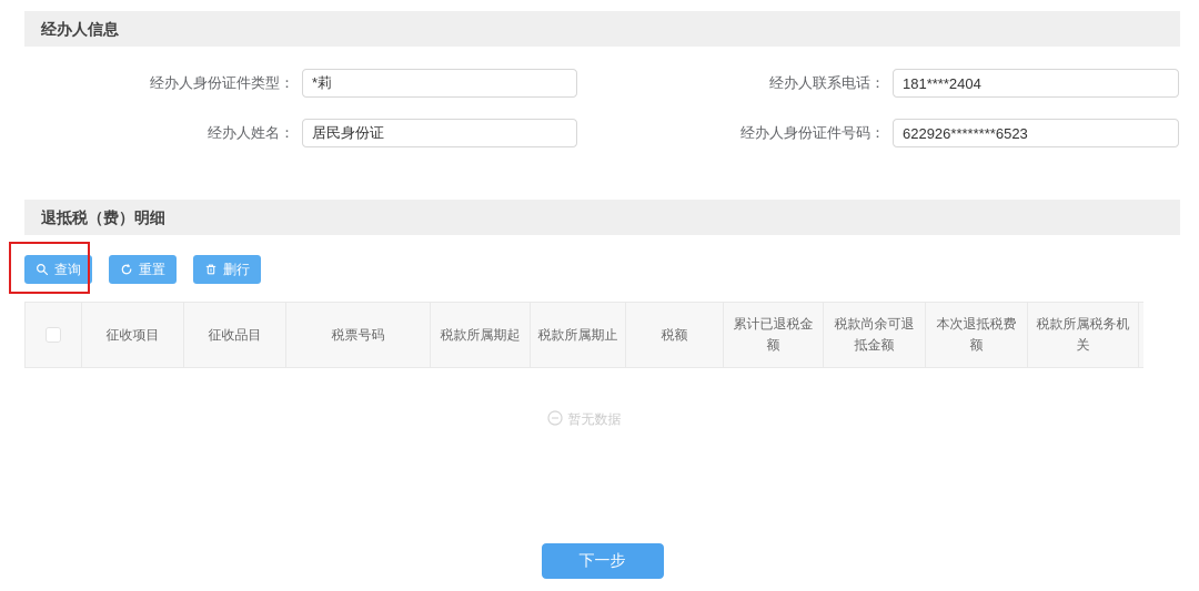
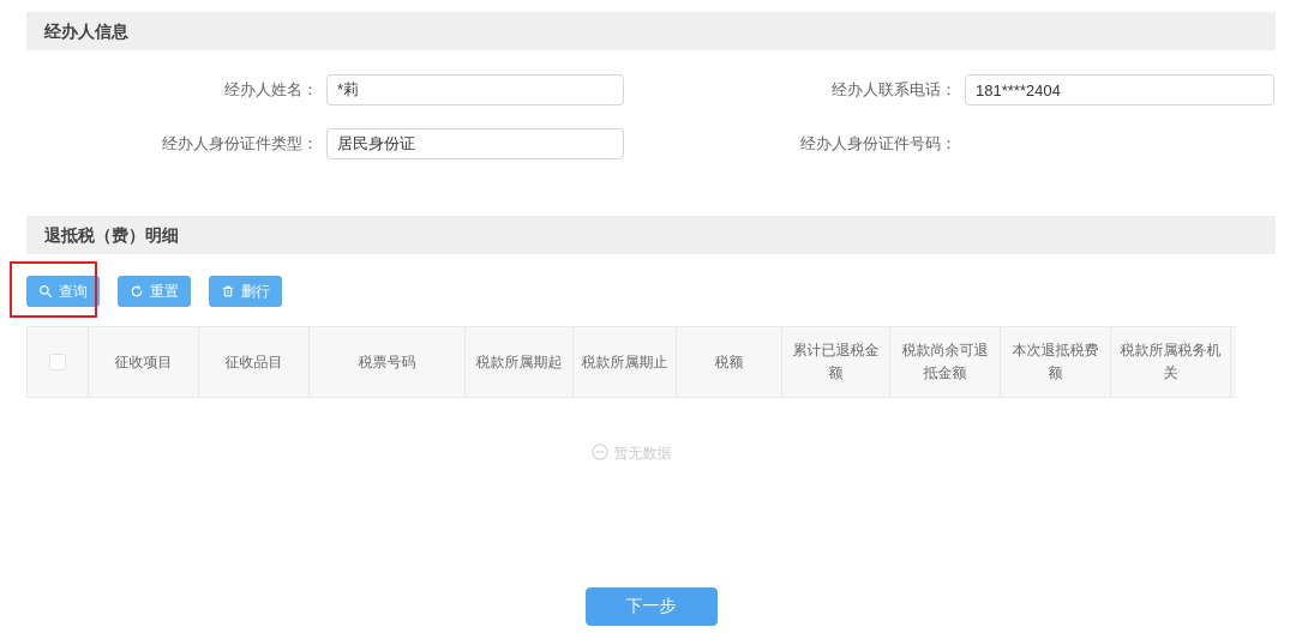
  经办人信息
- 经办人身份证件类型：
+ 经办人姓名：
  *莉
  经办人联系电话：
  181****2404
- 经办人姓名：
+ 经办人身份证件类型：
  居民身份证
  经办人身份证件号码：
- 622926********6523
  退抵税（费）明细
  查询
  重置
  删行
  征收项目
  征收品目
  税票号码
  税款所属期起
  税款所属期止
  税额
  累计已退税金额
  税款尚余可退抵金额
  本次退抵税费额
  税款所属税务机关
  暂无数据
  下一步
